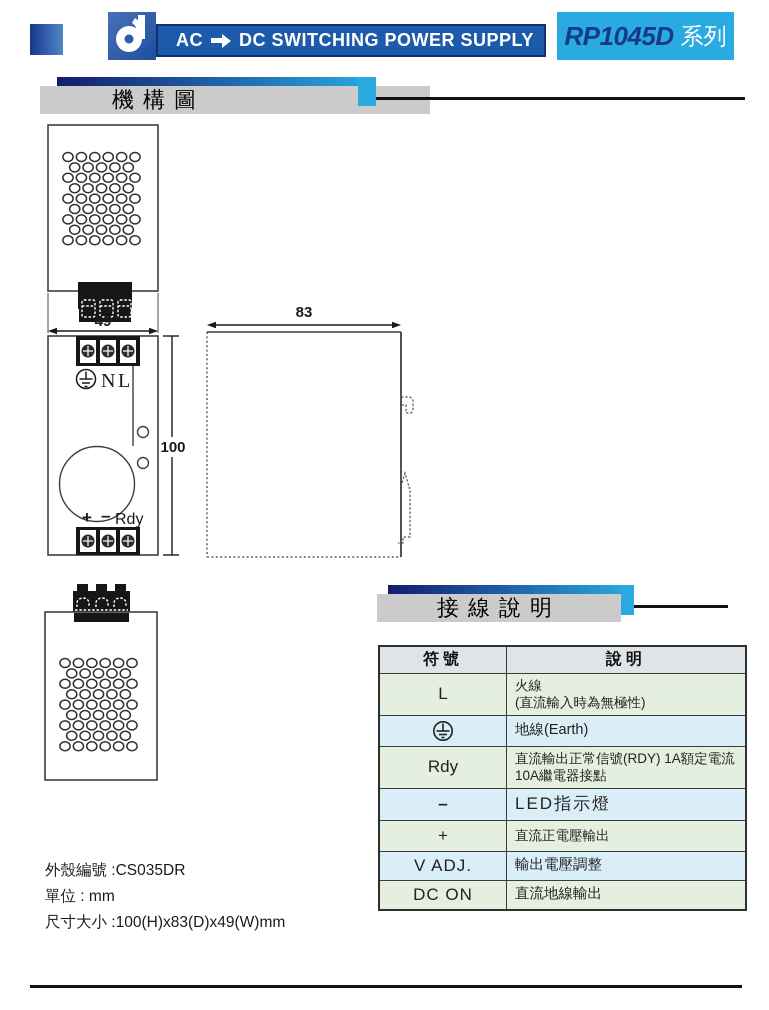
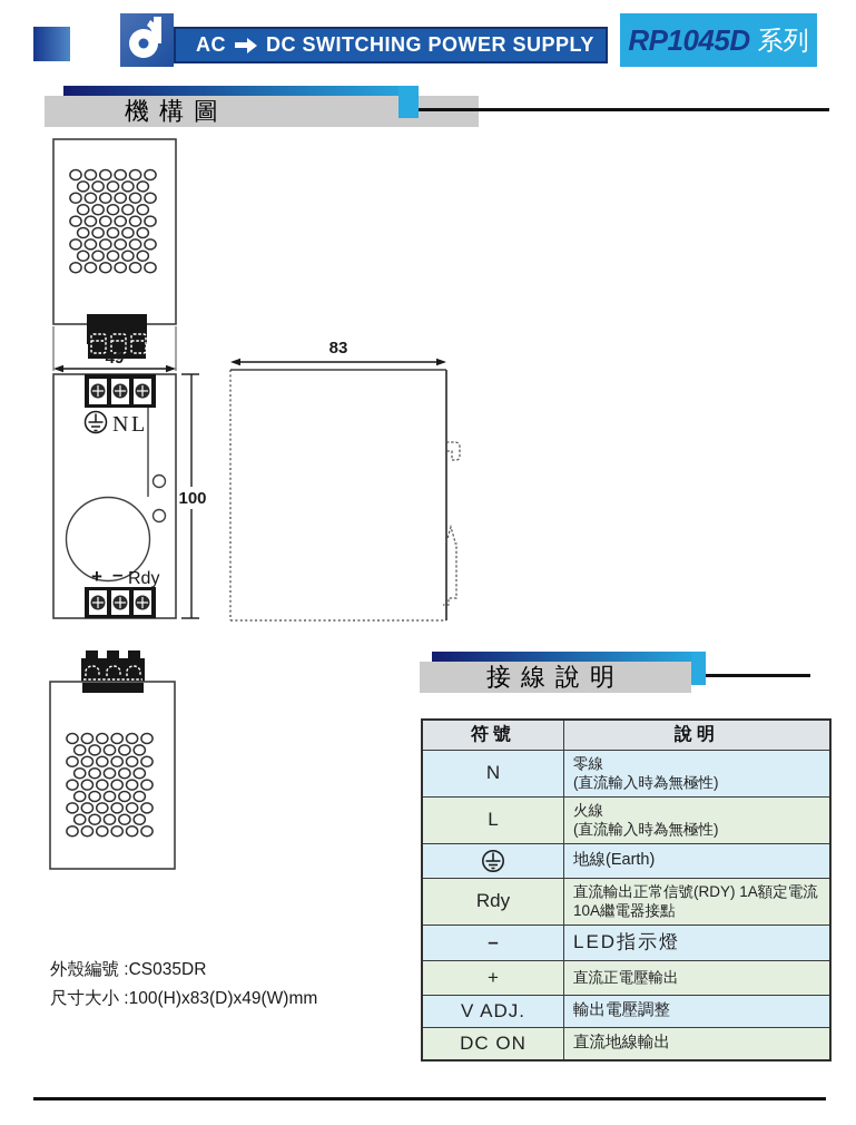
  AC
  DC SWITCHING POWER SUPPLY
  RP1045D
  系列
  機構圖
  49
  N
  L
  +
  –
  Rdy
  100
  83
  接線說明
  符號	說明
+ N	零線 (直流輸入時為無極性)
  L	火線 (直流輸入時為無極性)
  	地線(Earth)
  Rdy	直流輸出正常信號(RDY) 1A額定電流 10A繼電器接點
  –	LED指示燈
  +	直流正電壓輸出
  V ADJ.	輸出電壓調整
  DC ON	直流地線輸出
  外殼編號 :CS035DR
- 單位 : mm
  尺寸大小 :100(H)x83(D)x49(W)mm
